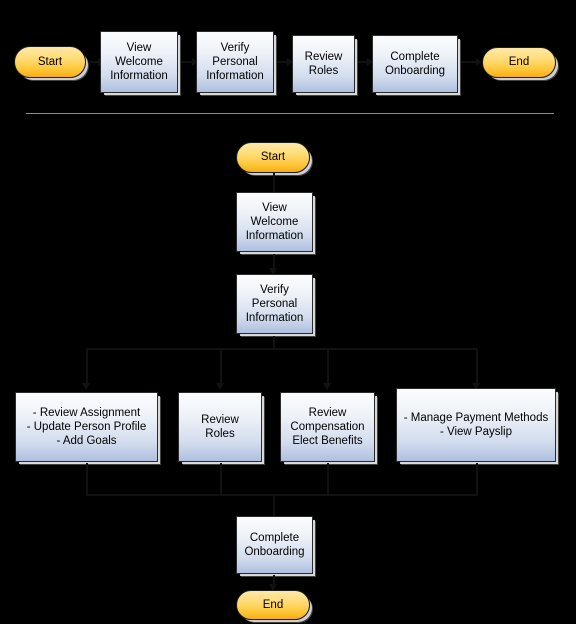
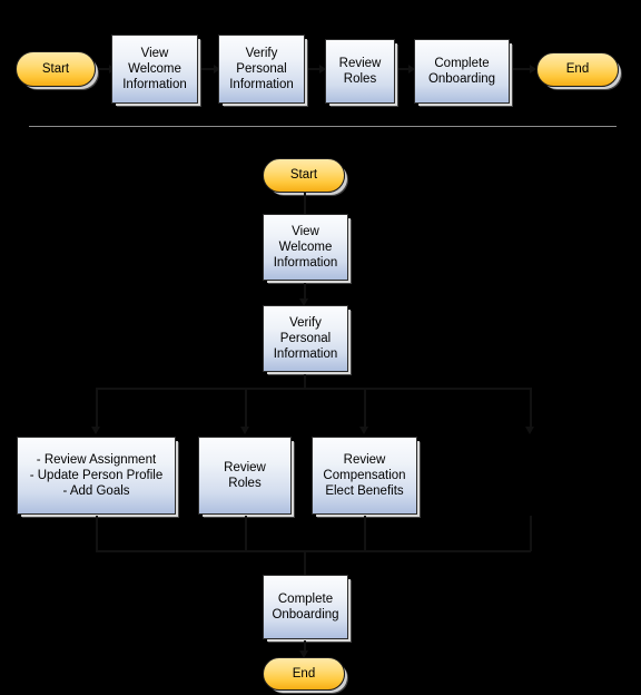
  Start
  View
  Welcome
  Information
  Verify
  Personal
  Information
  Review
  Roles
  Complete
  Onboarding
  End
  Start
  View
  Welcome
  Information
  Verify
  Personal
  Information
  - Review Assignment
  - Update Person Profile
  - Add Goals
  Review
  Roles
  Review
  Compensation
  Elect Benefits
- - Manage Payment Methods
- - View Payslip
  Complete
  Onboarding
  End
